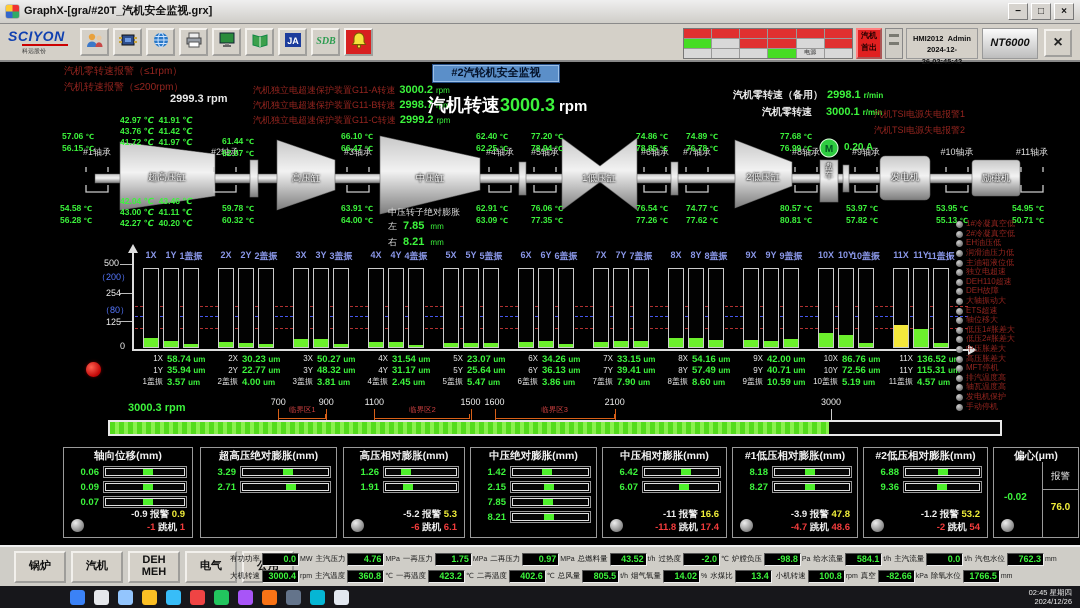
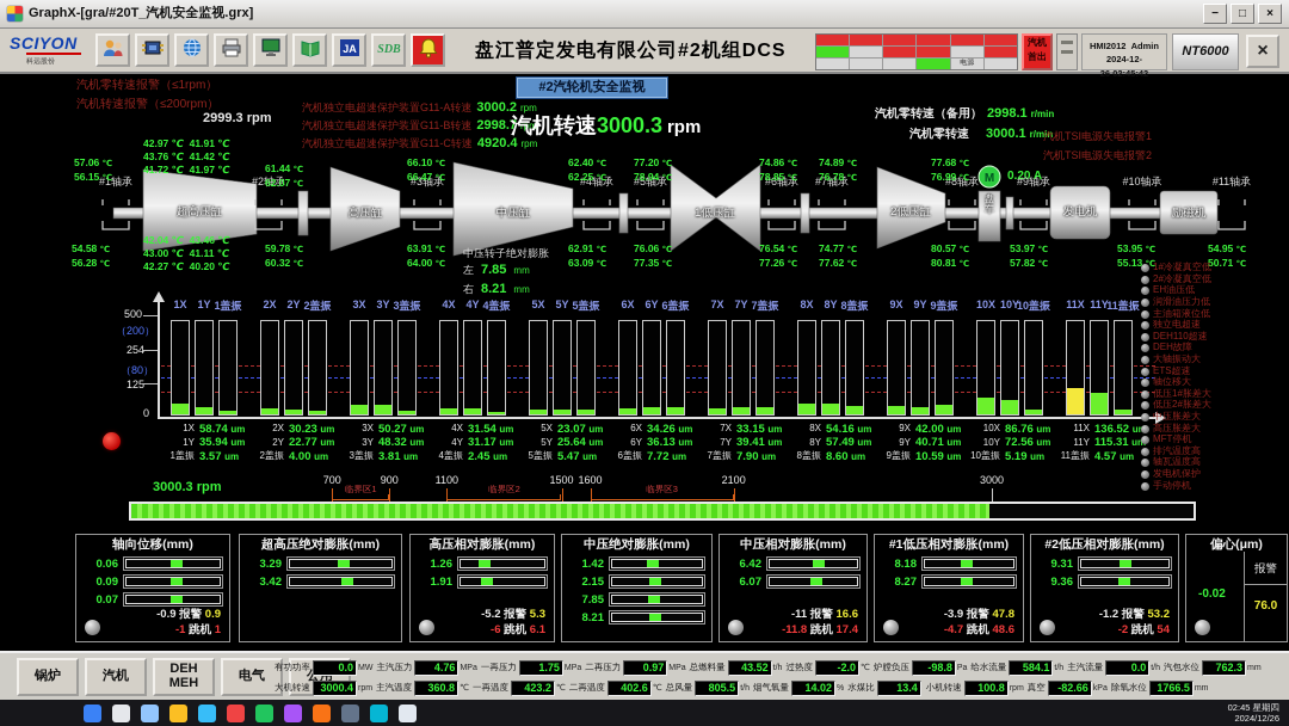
  GraphX-[gra/#20T_汽机安全监视.grx]
  −
  □
  ×
  SCIYON
  JA
  SDB
+ 盘江普定发电有限公司#2机组DCS
  汽机
  首出
  HMI2012 Admin
  2024-12-26 02:45:42
  NT6000
  ×
  汽机零转速报警（≤1rpm）
  汽机转速报警（≤200rpm）
  #2汽轮机安全监视
  2999.3 rpm
  汽机独立电超速保护装置G11-A转速 3000.2 rpm
  汽机独立电超速保护装置G11-B转速 2998.7 rpm
- 汽机独立电超速保护装置G11-C转速 2999.2 rpm
+ 汽机独立电超速保护装置G11-C转速 4920.4 rpm
  汽机转速3000.3 rpm
  汽机零转速（备用） 2998.1 r/min
  汽机零转速 3000.1 r/min
  汽机TSI电源失电报警1
  汽机TSI电源失电报警2
  M
  超高压缸
  高压缸
  中压缸
  1低压缸
  2低压缸
  发电机
  励磁机
  盘
  车
  0.20 A
  #1轴承
  57.06
  56.15
  54.58
  56.28
  #2轴承
  61.44
  62.07
  59.78
  60.32
  #3轴承
  66.10
  66.47
  63.91
  64.00
  #4轴承
  62.40
  62.25
  62.91
  63.09
  #5轴承
  77.20
  78.94
  76.06
  77.35
  #6轴承
  74.86
  78.85
  76.54
  77.26
  #7轴承
  74.89
  76.78
  74.77
  77.62
  #8轴承
  77.68
  76.99
  80.57
  80.81
  #9轴承
  53.97
  57.82
  #10轴承
  53.95
  55.13
  #11轴承
  54.95
  50.71
  42.97 ℃ 41.91 ℃
  43.76 ℃ 41.42 ℃
  41.72 ℃ 41.97 ℃
  42.04 ℃ 43.46 ℃
  43.00 ℃ 41.11 ℃
  42.27 ℃ 40.20 ℃
  中压转子绝对膨胀
  左 7.85 mm
  右 8.21 mm
  500
  （200）
  254
  （80）
  125
  0
  1X
  1X
  58.74 um
  1Y
  1Y
  35.94 um
  1盖振
  1盖振
  3.57 um
  2X
  2X
  30.23 um
  2Y
  2Y
  22.77 um
  2盖振
  2盖振
  4.00 um
  3X
  3X
  50.27 um
  3Y
  3Y
  48.32 um
  3盖振
  3盖振
  3.81 um
  4X
  4X
  31.54 um
  4Y
  4Y
  31.17 um
  4盖振
  4盖振
  2.45 um
  5X
  5X
  23.07 um
  5Y
  5Y
  25.64 um
  5盖振
  5盖振
  5.47 um
  6X
  6X
  34.26 um
  6Y
  6Y
  36.13 um
  6盖振
  6盖振
- 3.86 um
+ 7.72 um
  7X
  7X
  33.15 um
  7Y
  7Y
  39.41 um
  7盖振
  7盖振
  7.90 um
  8X
  8X
  54.16 um
  8Y
  8Y
  57.49 um
  8盖振
  8盖振
  8.60 um
  9X
  9X
  42.00 um
  9Y
  9Y
  40.71 um
  9盖振
  9盖振
  10.59 um
  10X
  10X
  86.76 um
  10Y
  10Y
  72.56 um
  10盖振
  10盖振
  5.19 um
  11X
  11X
  136.52 u
  11Y
  11Y
  115.31 u
  11盖振
  11盖振
  4.57 um
  3000.3 rpm
  700
  900
  1100
  1500
  1600
  2100
  3000
  临界区1
  临界区2
  临界区3
  轴向位移(mm)
  0.06
  0.09
  0.07
  -0.9 报警 0.9
  -1 跳机 1
  超高压绝对膨胀(mm)
  3.29
- 2.71
+ 3.42
  高压相对膨胀(mm)
  1.26
  1.91
  -5.2 报警 5.3
  -6 跳机 6.1
  中压绝对膨胀(mm)
  1.42
  2.15
  7.85
  8.21
  中压相对膨胀(mm)
  6.42
  6.07
  -11 报警 16.6
  -11.8 跳机 17.4
  #1低压相对膨胀(mm)
  8.18
  8.27
  -3.9 报警 47.8
  -4.7 跳机 48.6
  #2低压相对膨胀(mm)
- 6.88
+ 9.31
  9.36
  -1.2 报警 53.2
  -2 跳机 54
  偏心(μm)
  -0.02
  报警
  76.0
  1#冷凝真空低
  2#冷凝真空低
  EH油压低
  润滑油压力低
  主油箱液位低
  独立电超速
  DEH110超速
  DEH故障
  大轴振动大
  ETS超速
  轴位移大
  低压1#胀差大
  低压2#胀差大
  中压胀差大
  高压胀差大
  MFT停机
  排汽温度高
  轴瓦温度高
  发电机保护
  手动停机
  锅炉
  汽机
  DEH
  MEH
  电气
  公用
  有功功率
  0.0
  主汽压力
  4.76
  一再压力
  1.75
  二再压力
  0.97
  总燃料量
  43.52
  过热度
  -2.0
  炉膛负压
  -98.8
  给水流量
  584.1
  主汽流量
  0.0
  汽包水位
  762.3
  大机转速
  3000.4
  主汽温度
  360.8
  一再温度
  423.2
  二再温度
  402.6
  总风量
  805.5
  烟气氧量
  14.02
  水煤比
  13.4
  小机转速
  100.8
  真空
  -82.66
  除氧水位
  1766.5
  02:45 星期四
  2024/12/26
